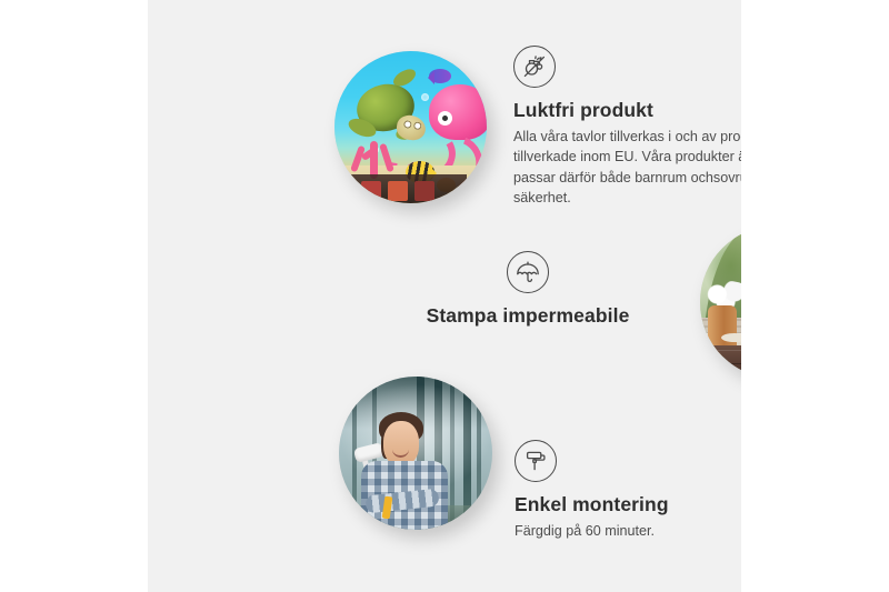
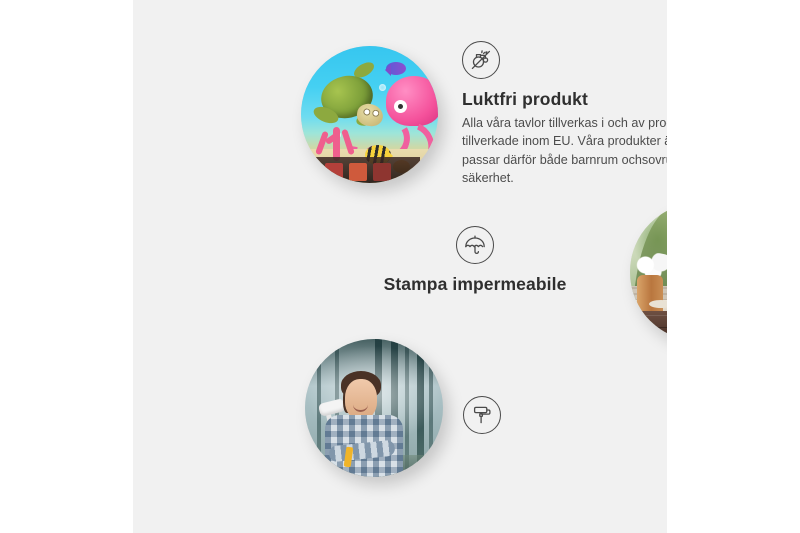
  Luktfri produkt
  Alla våra tavlor tillverkas i och av pro tillverkade inom EU. Våra produkter passar därför både barnrum ochsovr säkerhet.
  Stampa impermeabile
- Enkel montering
- Färgdig på 60 minuter.
